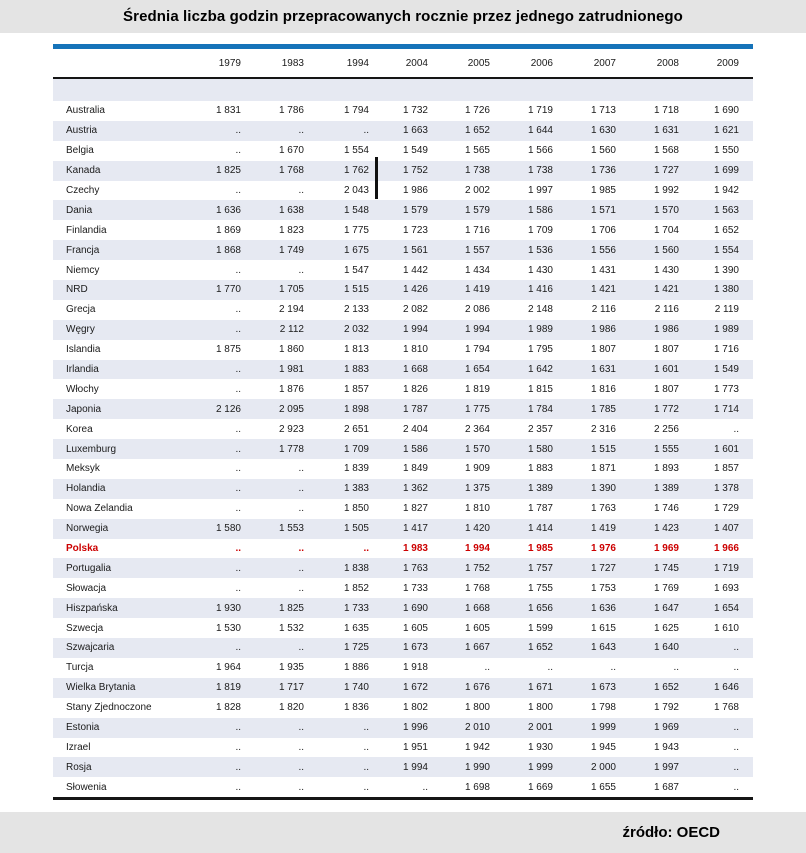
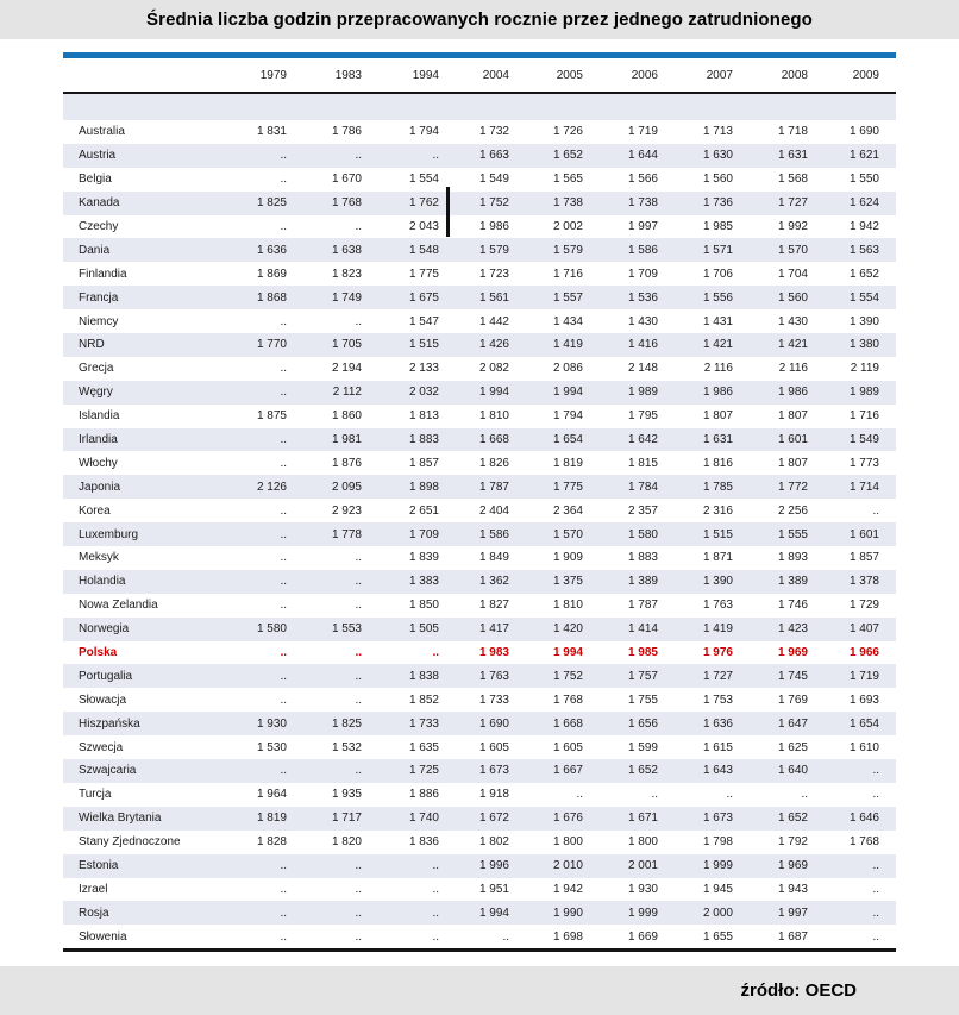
  Średnia liczba godzin przepracowanych rocznie przez jednego zatrudnionego
  	1979	1983	1994	2004	2005	2006	2007	2008	2009
  Australia	1 831	1 786	1 794	1 732	1 726	1 719	1 713	1 718	1 690
  Austria	..	..	..	1 663	1 652	1 644	1 630	1 631	1 621
  Belgia	..	1 670	1 554	1 549	1 565	1 566	1 560	1 568	1 550
- Kanada	1 825	1 768	1 762	1 752	1 738	1 738	1 736	1 727	1 699
+ Kanada	1 825	1 768	1 762	1 752	1 738	1 738	1 736	1 727	1 624
  Czechy	..	..	2 043	1 986	2 002	1 997	1 985	1 992	1 942
  Dania	1 636	1 638	1 548	1 579	1 579	1 586	1 571	1 570	1 563
  Finlandia	1 869	1 823	1 775	1 723	1 716	1 709	1 706	1 704	1 652
  Francja	1 868	1 749	1 675	1 561	1 557	1 536	1 556	1 560	1 554
  Niemcy	..	..	1 547	1 442	1 434	1 430	1 431	1 430	1 390
  NRD	1 770	1 705	1 515	1 426	1 419	1 416	1 421	1 421	1 380
  Grecja	..	2 194	2 133	2 082	2 086	2 148	2 116	2 116	2 119
  Węgry	..	2 112	2 032	1 994	1 994	1 989	1 986	1 986	1 989
  Islandia	1 875	1 860	1 813	1 810	1 794	1 795	1 807	1 807	1 716
  Irlandia	..	1 981	1 883	1 668	1 654	1 642	1 631	1 601	1 549
  Włochy	..	1 876	1 857	1 826	1 819	1 815	1 816	1 807	1 773
  Japonia	2 126	2 095	1 898	1 787	1 775	1 784	1 785	1 772	1 714
  Korea	..	2 923	2 651	2 404	2 364	2 357	2 316	2 256	..
  Luxemburg	..	1 778	1 709	1 586	1 570	1 580	1 515	1 555	1 601
  Meksyk	..	..	1 839	1 849	1 909	1 883	1 871	1 893	1 857
  Holandia	..	..	1 383	1 362	1 375	1 389	1 390	1 389	1 378
  Nowa Zelandia	..	..	1 850	1 827	1 810	1 787	1 763	1 746	1 729
  Norwegia	1 580	1 553	1 505	1 417	1 420	1 414	1 419	1 423	1 407
  Polska	..	..	..	1 983	1 994	1 985	1 976	1 969	1 966
  Portugalia	..	..	1 838	1 763	1 752	1 757	1 727	1 745	1 719
  Słowacja	..	..	1 852	1 733	1 768	1 755	1 753	1 769	1 693
  Hiszpańska	1 930	1 825	1 733	1 690	1 668	1 656	1 636	1 647	1 654
  Szwecja	1 530	1 532	1 635	1 605	1 605	1 599	1 615	1 625	1 610
  Szwajcaria	..	..	1 725	1 673	1 667	1 652	1 643	1 640	..
  Turcja	1 964	1 935	1 886	1 918	..	..	..	..	..
  Wielka Brytania	1 819	1 717	1 740	1 672	1 676	1 671	1 673	1 652	1 646
  Stany Zjednoczone	1 828	1 820	1 836	1 802	1 800	1 800	1 798	1 792	1 768
  Estonia	..	..	..	1 996	2 010	2 001	1 999	1 969	..
  Izrael	..	..	..	1 951	1 942	1 930	1 945	1 943	..
  Rosja	..	..	..	1 994	1 990	1 999	2 000	1 997	..
  Słowenia	..	..	..	..	1 698	1 669	1 655	1 687	..
  źródło: OECD
